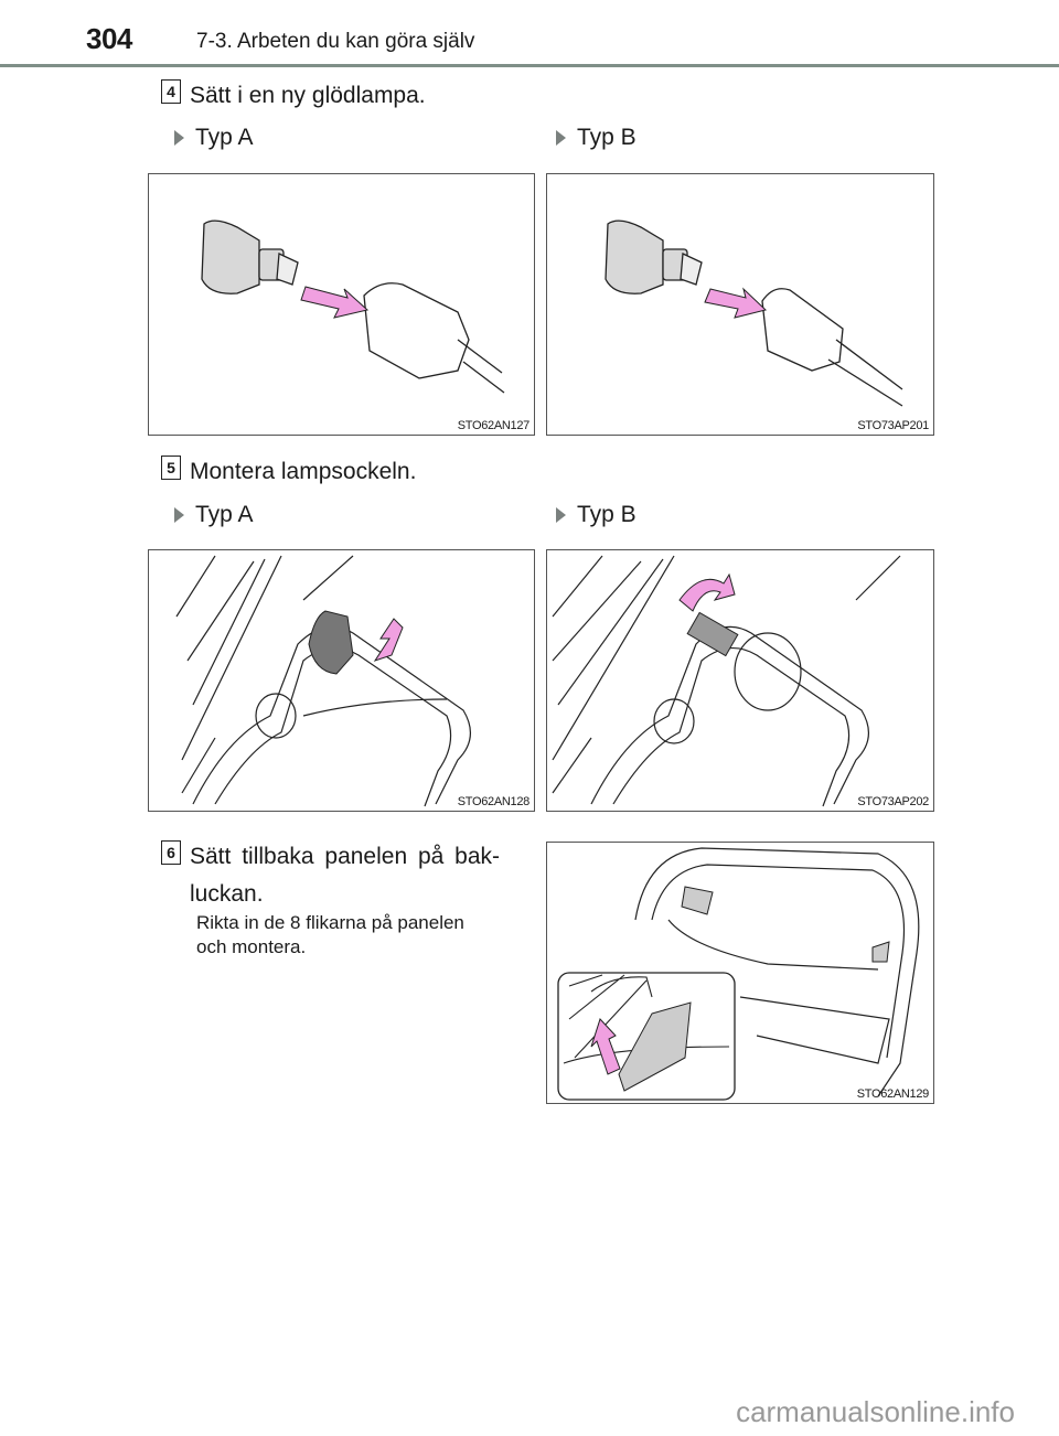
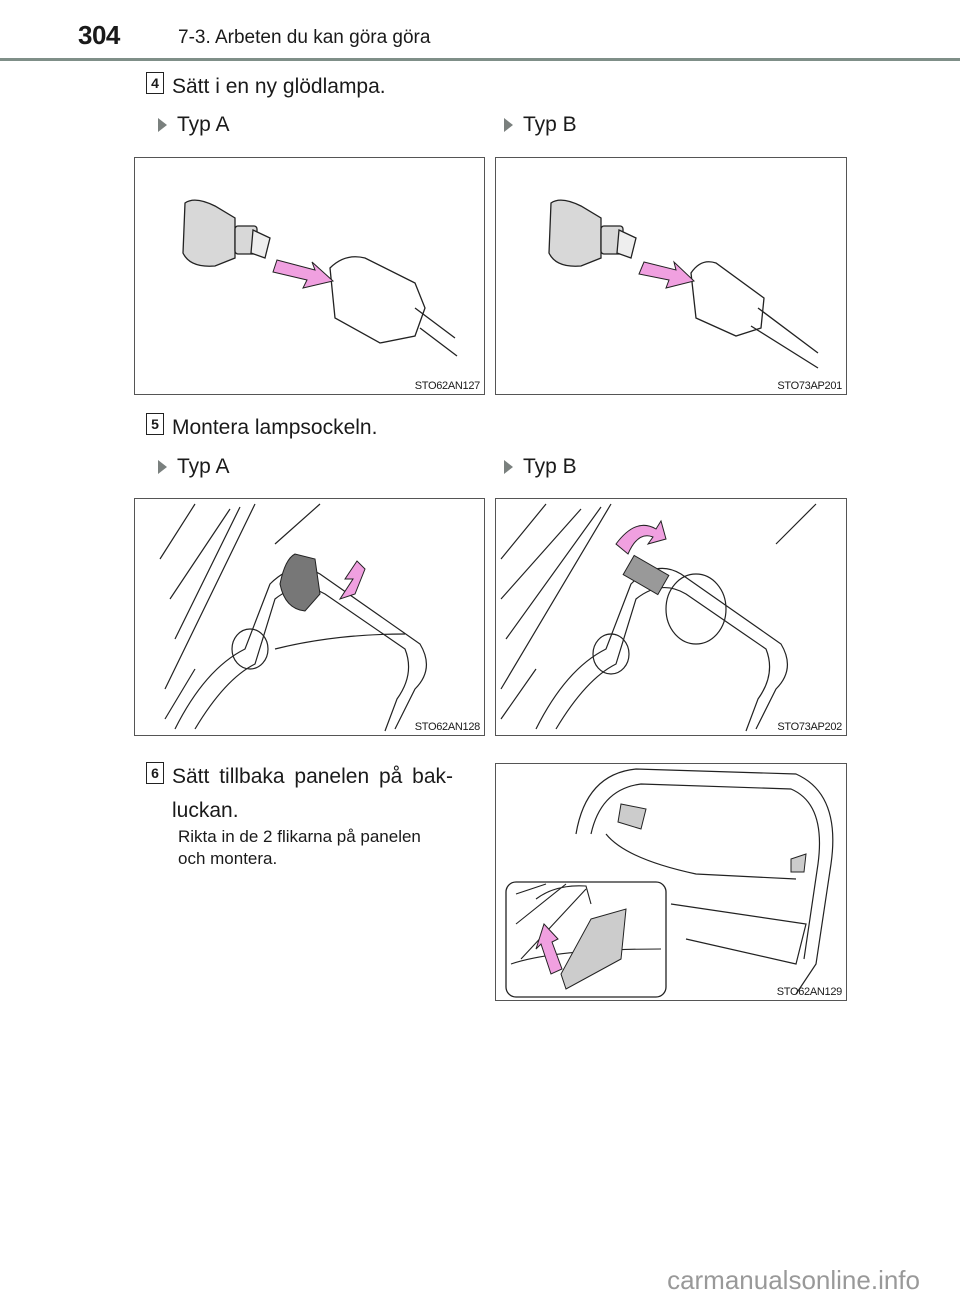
  304
- 7-3. Arbeten du kan göra själv
+ 7-3. Arbeten du kan göra göra
  4
  Sätt i en ny glödlampa.
  Typ A
  Typ B
  STO62AN127
  STO73AP201
  5
  Montera lampsockeln.
  Typ A
  Typ B
  STO62AN128
  STO73AP202
  6
  Sätt tillbaka panelen på bak-
  luckan.
- Rikta in de 8 flikarna på panelen
+ Rikta in de 2 flikarna på panelen
  och montera.
  STO62AN129
  carmanualsonline.info
